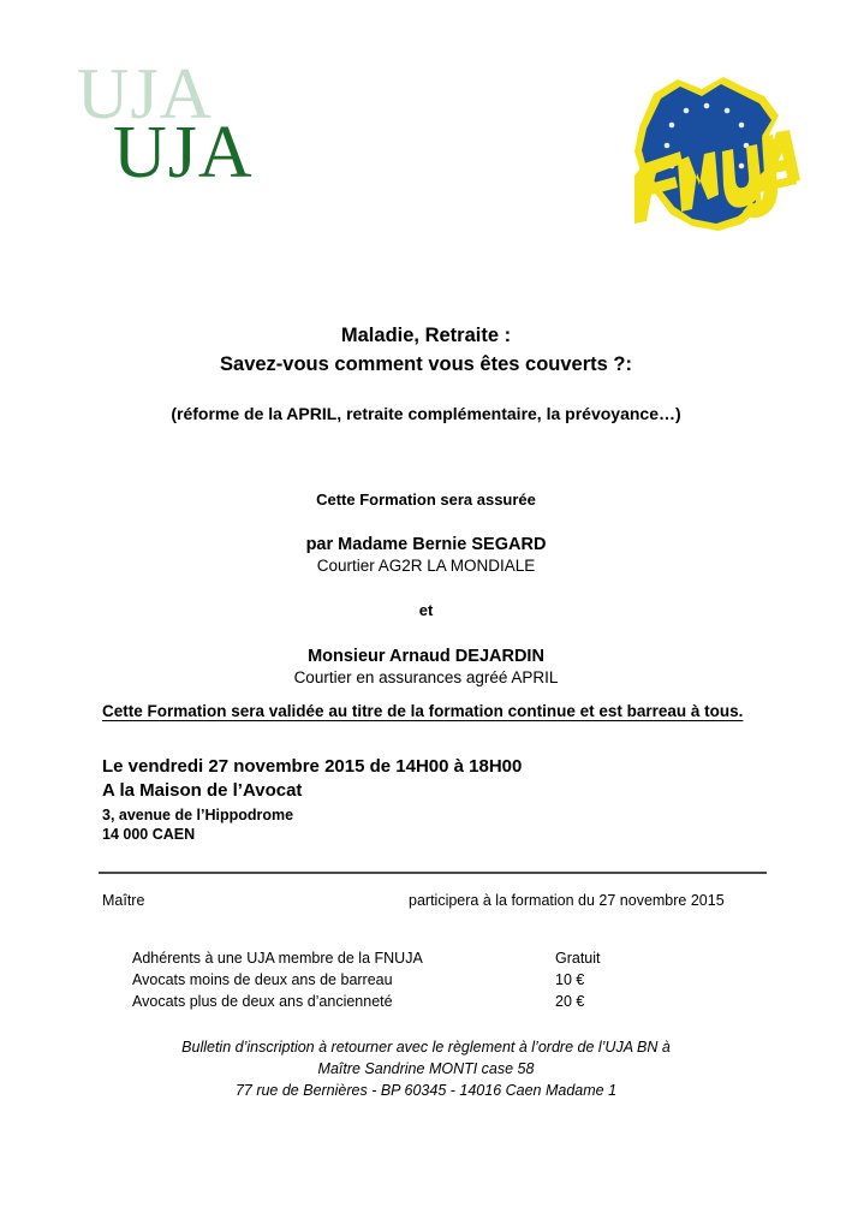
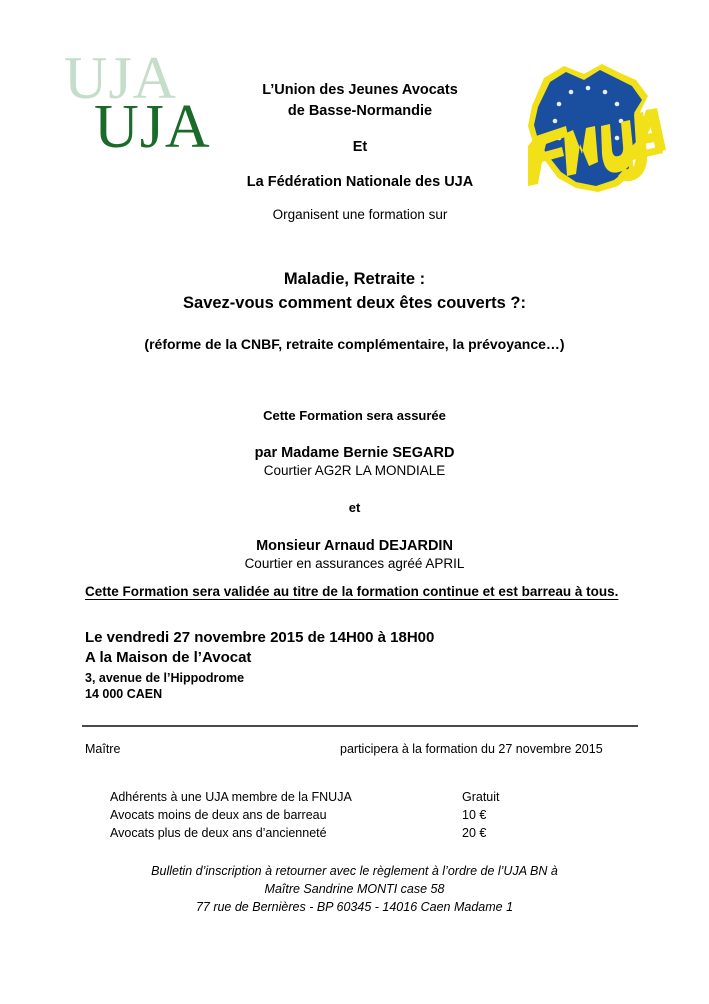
  UJA
  UJA
+ L’Union des Jeunes Avocats
+ de Basse-Normandie
+ Et
+ La Fédération Nationale des UJA
+ Organisent une formation sur
  Maladie, Retraite :
- Savez-vous comment vous êtes couverts ?:
+ Savez-vous comment deux êtes couverts ?:
- (réforme de la APRIL, retraite complémentaire, la prévoyance…)
+ (réforme de la CNBF, retraite complémentaire, la prévoyance…)
  Cette Formation sera assurée
  par Madame Bernie SEGARD
  Courtier AG2R LA MONDIALE
  et
  Monsieur Arnaud DEJARDIN
  Courtier en assurances agréé APRIL
  Cette Formation sera validée au titre de la formation continue et est barreau à tous.
  Le vendredi 27 novembre 2015 de 14H00 à 18H00
  A la Maison de l’Avocat
  3, avenue de l’Hippodrome
  14 000 CAEN
  Maître
  participera à la formation du 27 novembre 2015
  Adhérents à une UJA membre de la FNUJA	Gratuit
  Avocats moins de deux ans de barreau	10 €
  Avocats plus de deux ans d’ancienneté	20 €
  Bulletin d’inscription à retourner avec le règlement à l’ordre de l’UJA BN à
  Maître Sandrine MONTI case 58
  77 rue de Bernières - BP 60345 - 14016 Caen Madame 1
